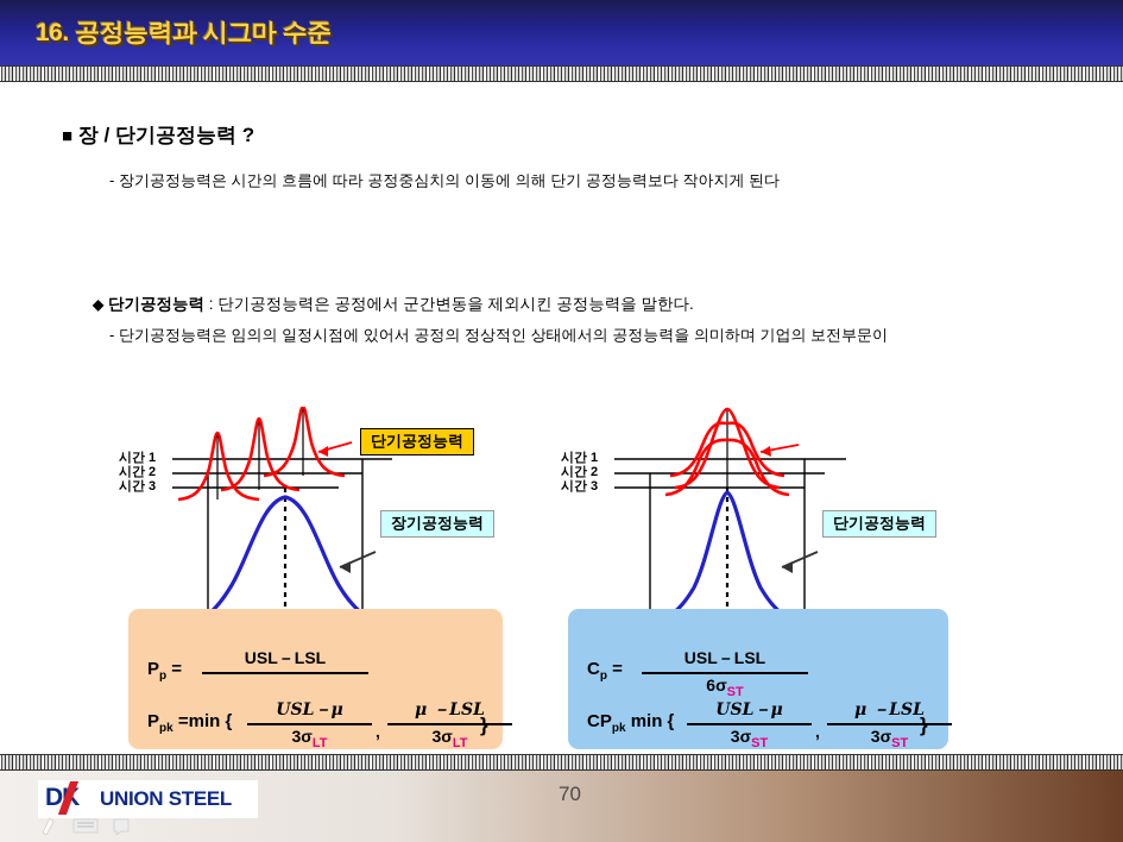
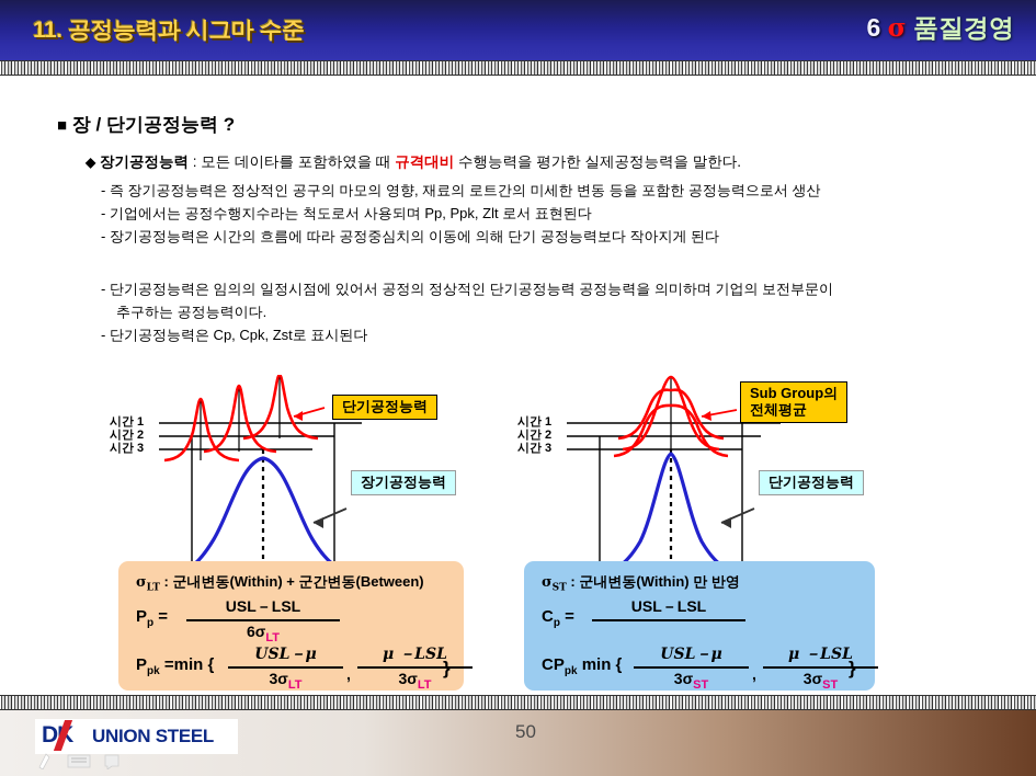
- 16. 공정능력과 시그마 수준
+ 11. 공정능력과 시그마 수준
+ 6 σ 품질경영
  ■ 장 / 단기공정능력 ?
+ ◆ 장기공정능력 : 모든 데이타를 포함하였을 때 규격대비 수행능력을 평가한 실제공정능력을 말한다.
+ - 즉 장기공정능력은 정상적인 공구의 마모의 영향, 재료의 로트간의 미세한 변동 등을 포함한 공정능력으로서 생산
+ - 기업에서는 공정수행지수라는 척도로서 사용되며 Pp, Ppk, Zlt 로서 표현된다
  - 장기공정능력은 시간의 흐름에 따라 공정중심치의 이동에 의해 단기 공정능력보다 작아지게 된다
- ◆ 단기공정능력 : 단기공정능력은 공정에서 군간변동을 제외시킨 공정능력을 말한다.
- - 단기공정능력은 임의의 일정시점에 있어서 공정의 정상적인 상태에서의 공정능력을 의미하며 기업의 보전부문이
+ - 단기공정능력은 임의의 일정시점에 있어서 공정의 정상적인 단기공정능력 공정능력을 의미하며 기업의 보전부문이
+ 추구하는 공정능력이다.
+ - 단기공정능력은 Cp, Cpk, Zst로 표시된다
  시간 1
  시간 2
  시간 3
  단기공정능력
  장기공정능력
  시간 1
  시간 2
  시간 3
+ Sub Group의
+ 전체평균
  단기공정능력
+ σLT : 군내변동(Within) + 군간변동(Between)
  Pp =
  USL－LSL
+ 6σLT
  Ppk =min {
  USL－μ
  3σLT
  ,
  μ －LSL
  3σLT
  }
+ σST : 군내변동(Within) 만 반영
  Cp =
  USL－LSL
- 6σST
  CPpk min {
  USL－μ
  3σST
  ,
  μ －LSL
  3σST
  }
  UNION STEEL
- 70
+ 50
